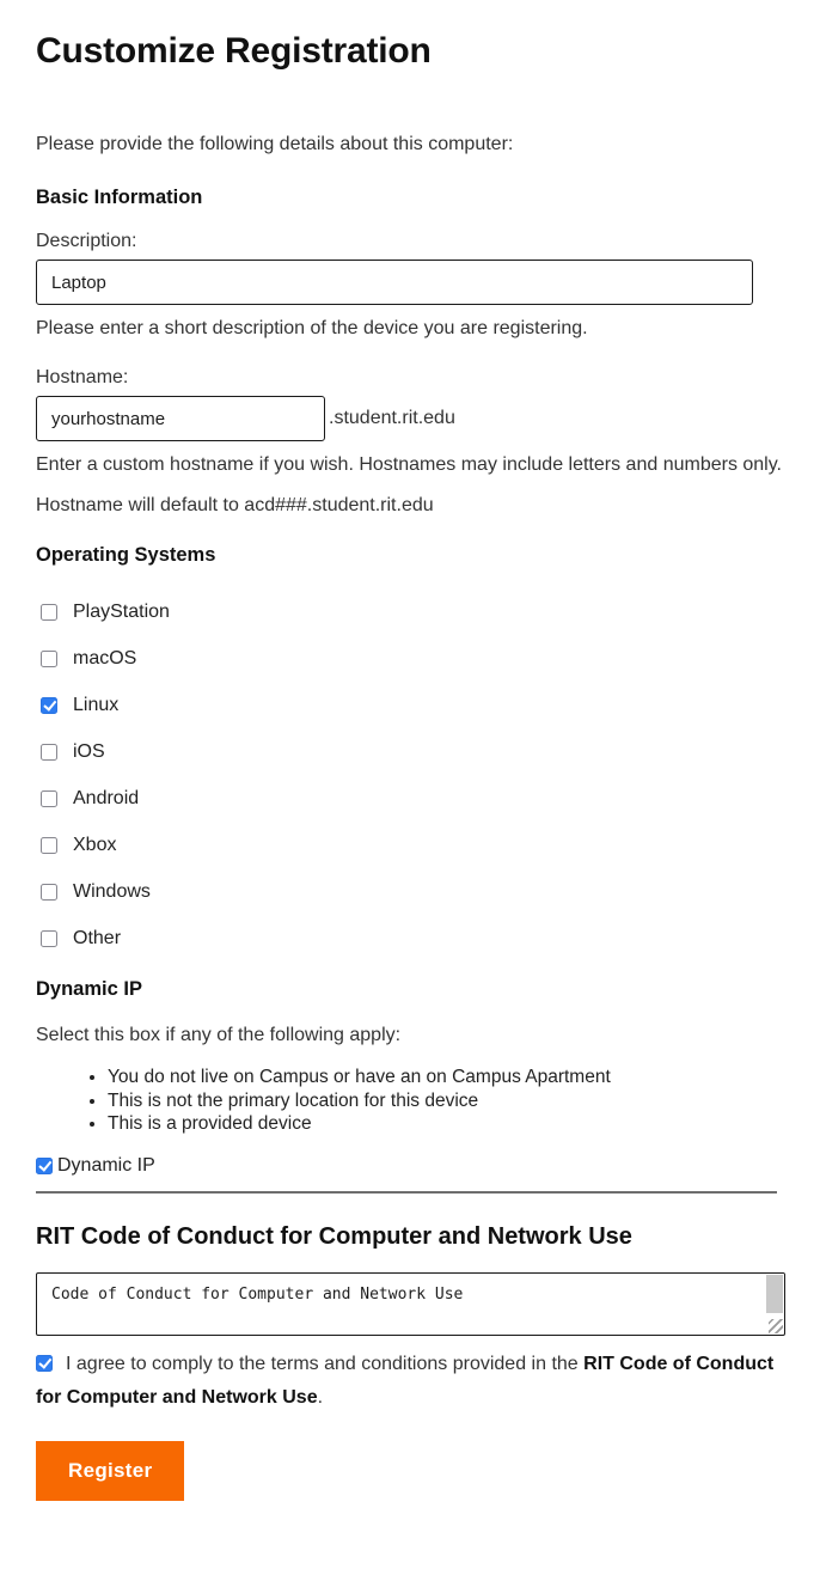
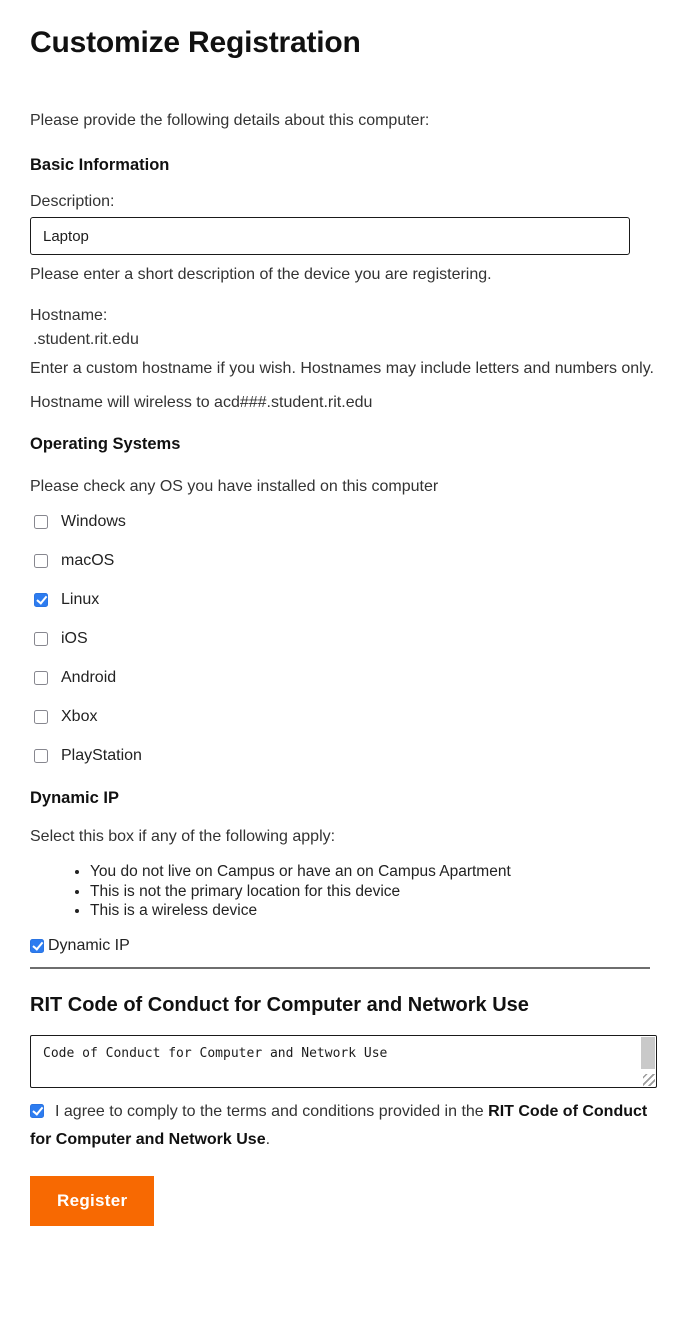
  Customize Registration
  Please provide the following details about this computer:
  Basic Information
  Description:
  Laptop
  Please enter a short description of the device you are registering.
  Hostname:
- yourhostname
  .student.rit.edu
  Enter a custom hostname if you wish. Hostnames may include letters and numbers only.
- Hostname will default to acd###.student.rit.edu
+ Hostname will wireless to acd###.student.rit.edu
  Operating Systems
+ Please check any OS you have installed on this computer
- PlayStation
+ Windows
  macOS
  Linux
  iOS
  Android
  Xbox
- Windows
+ PlayStation
- Other
  Dynamic IP
  Select this box if any of the following apply:
  You do not live on Campus or have an on Campus Apartment
  This is not the primary location for this device
- This is a provided device
+ This is a wireless device
  Dynamic IP
  RIT Code of Conduct for Computer and Network Use
  Code of Conduct for Computer and Network Use
  I agree to comply to the terms and conditions provided in the RIT Code of Conduct for Computer and Network Use.
  Register
